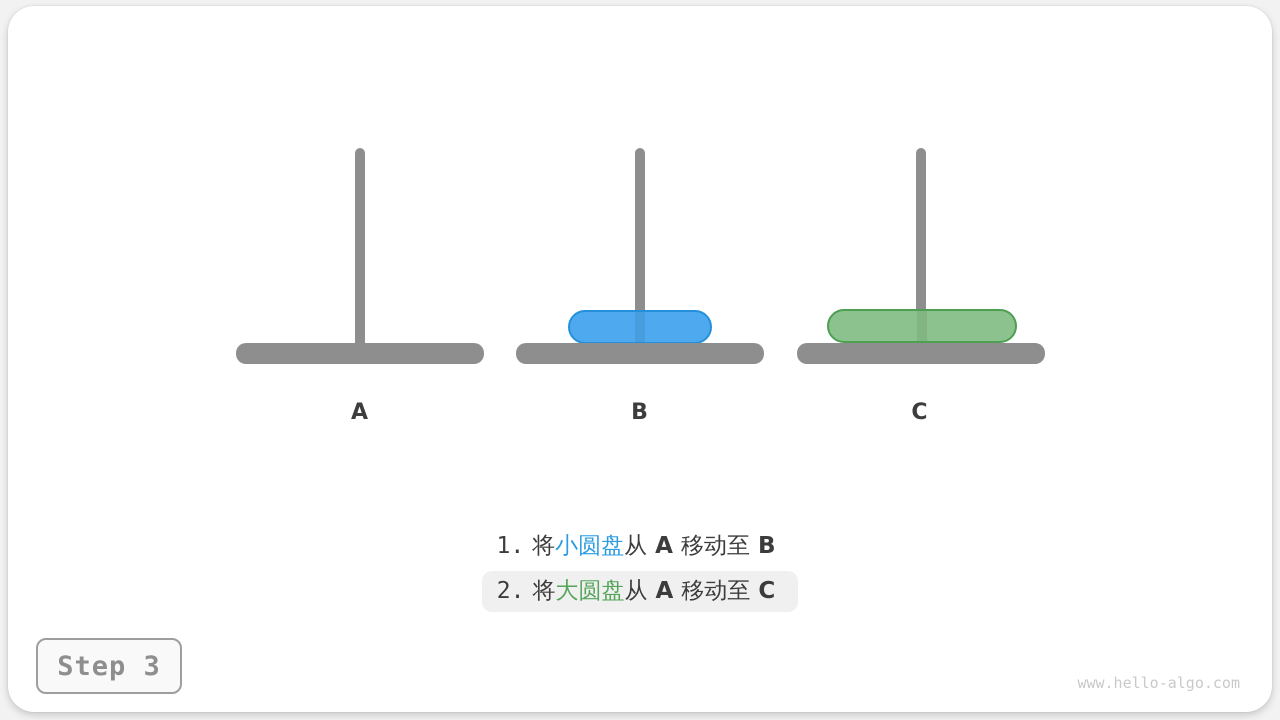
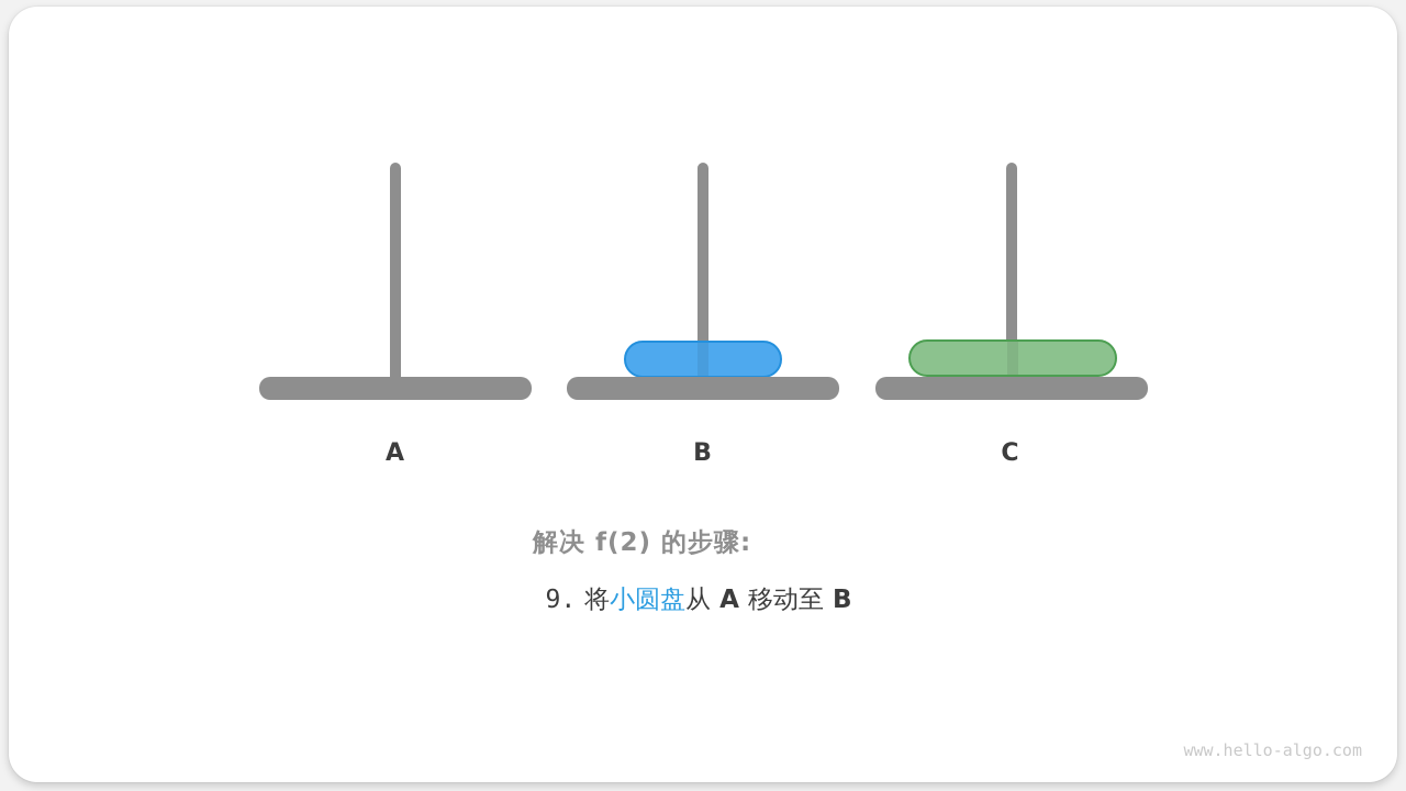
  A
  B
  C
+ 解决 f(2) 的步骤:
- 1. 将小圆盘从 A 移动至 B
+ 9. 将小圆盘从 A 移动至 B
- 2. 将大圆盘从 A 移动至 C
- Step 3
  www.hello-algo.com
